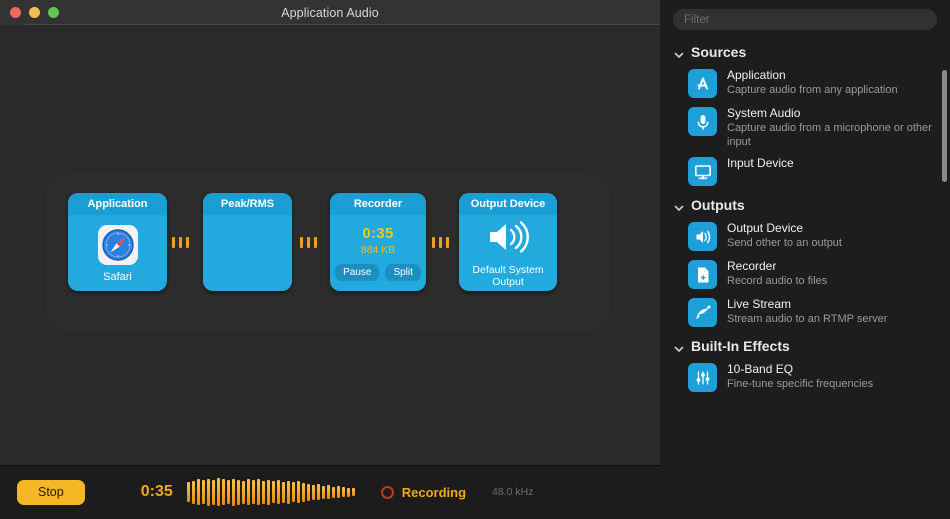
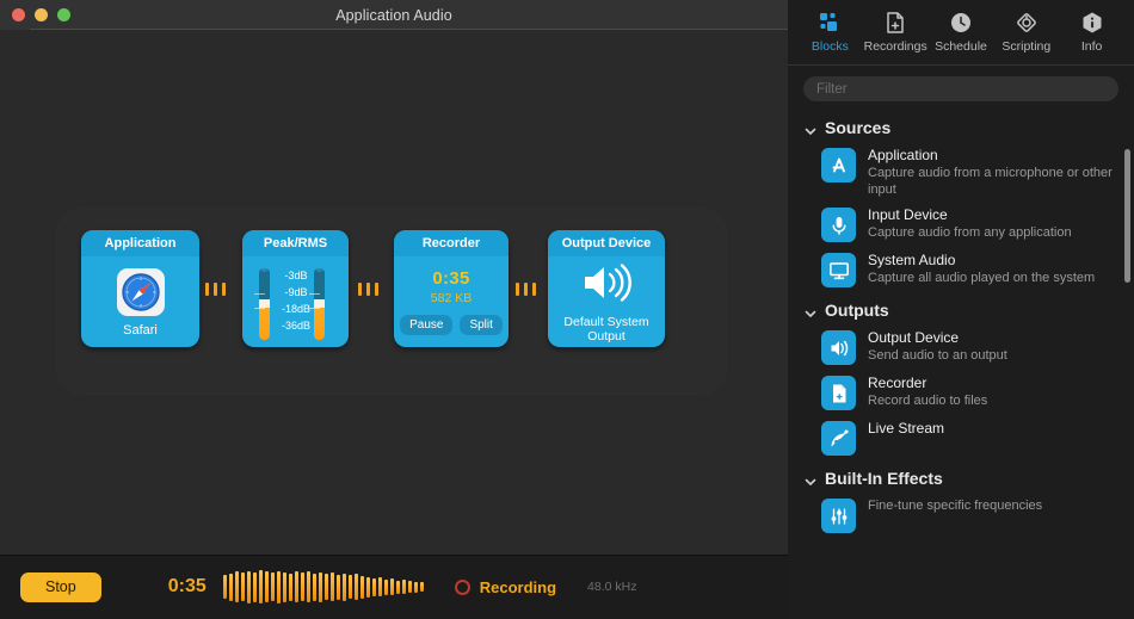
  Application Audio
  Application
  Safari
  Peak/RMS
+ -3dB
+ -9dB
+ -18dB
+ -36dB
  Recorder
  0:35
- 884 KB
+ 582 KB
  Pause
  Split
  Output Device
  Default System
  Output
  Stop
  0:35
  Recording
  48.0 kHz
+ Blocks
+ Recordings
+ Schedule
+ Scripting
+ Info
  Filter
  Sources
  Application
- Capture audio from any application
+ Capture audio from a microphone or other input
- System Audio
+ Input Device
- Capture audio from a microphone or other input
+ Capture audio from any application
- Input Device
+ System Audio
+ Capture all audio played on the system
  Outputs
  Output Device
- Send other to an output
+ Send audio to an output
  Recorder
  Record audio to files
  Live Stream
- Stream audio to an RTMP server
  Built-In Effects
- 10-Band EQ
  Fine-tune specific frequencies
